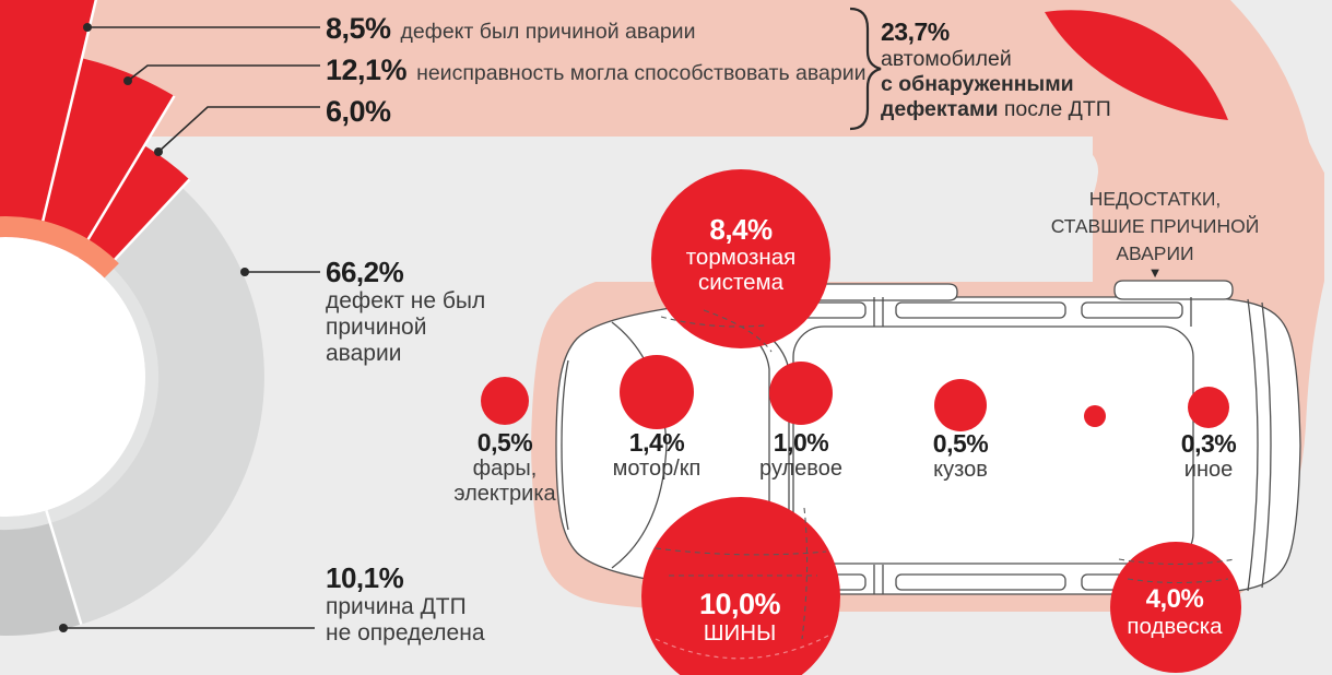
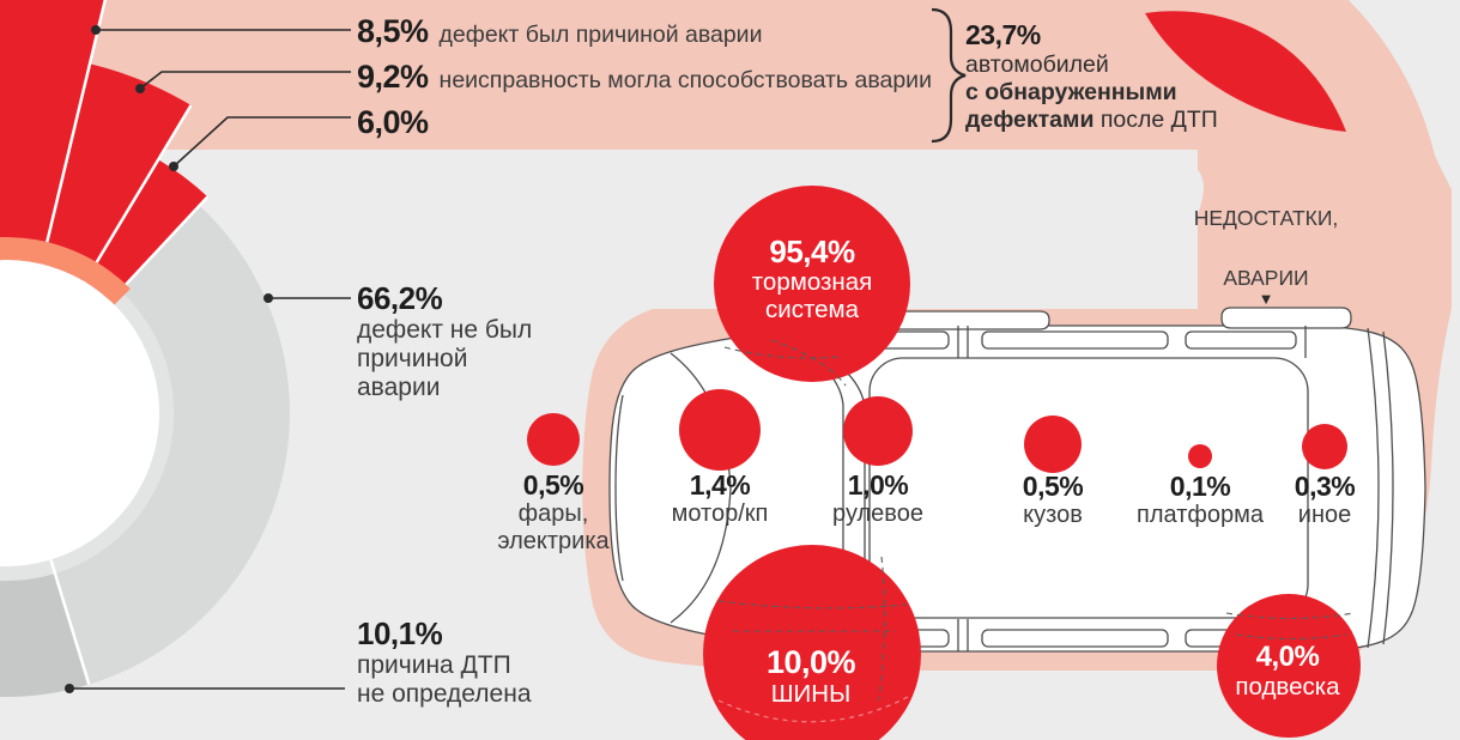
  8,5%
  дефект был причиной аварии
- 12,1%
+ 9,2%
  неисправность могла способствовать аварии
  6,0%
  23,7%
  автомобилей
  с обнаруженными
  дефектами после ДТП
  66,2%
  дефект не был
  причиной
  аварии
  10,1%
  причина ДТП
  не определена
  НЕДОСТАТКИ,
- СТАВШИЕ ПРИЧИНОЙ
  АВАРИИ
  ▼
- 8,4%
+ 95,4%
  тормозная
  система
  10,0%
  ШИНЫ
  4,0%
  подвеска
  0,5%
  фары,
  электрика
  1,4%
  мотор/кп
  1,0%
  рулевое
  0,5%
  кузов
+ 0,1%
+ платформа
  0,3%
  иное
